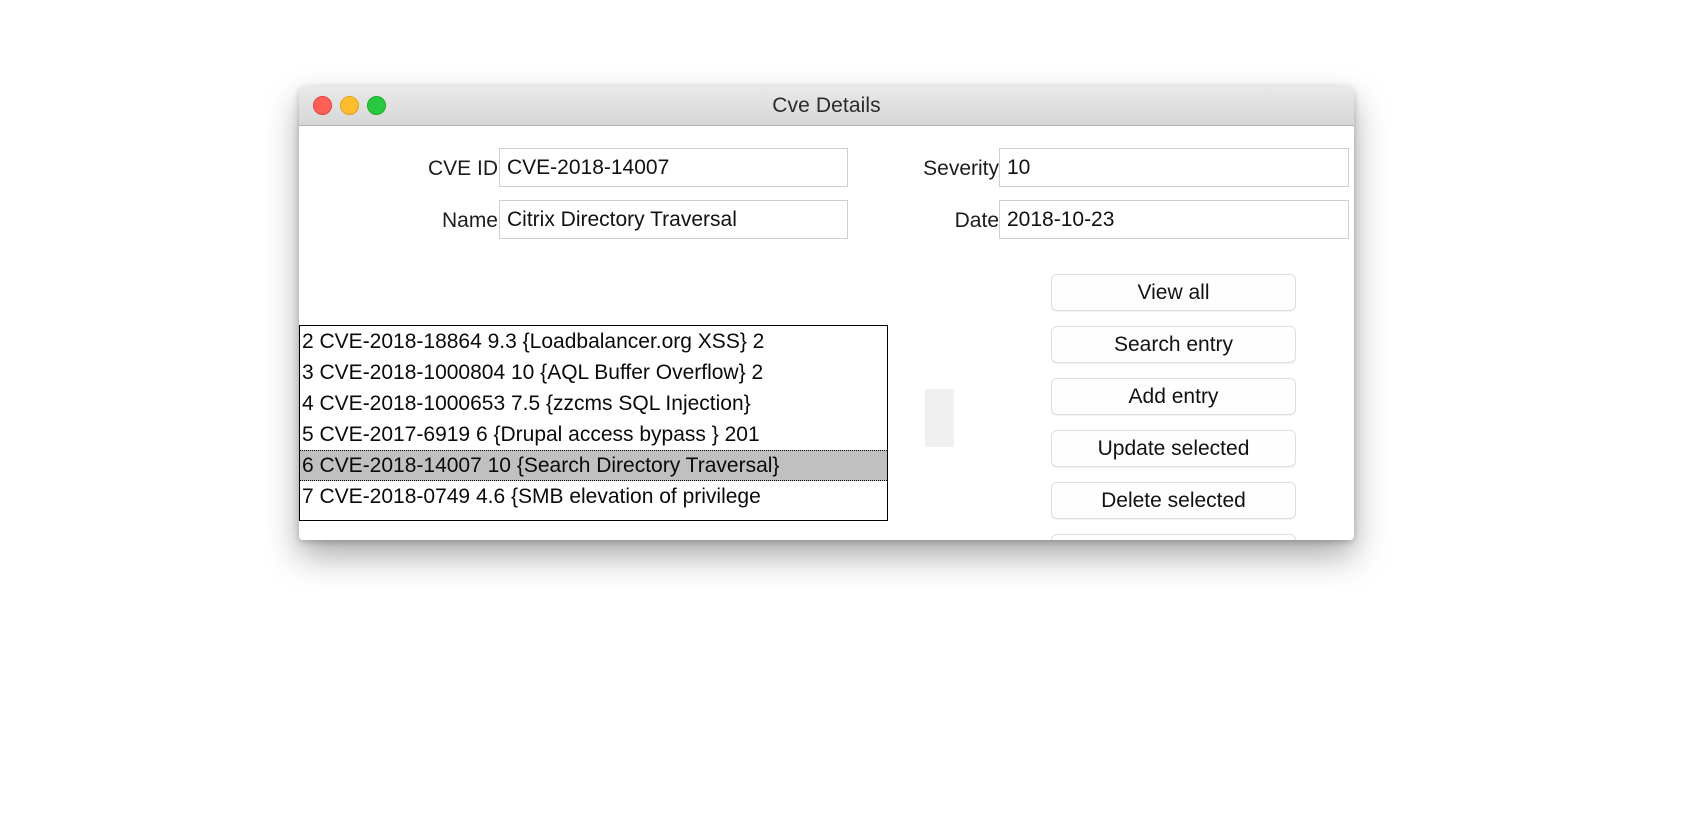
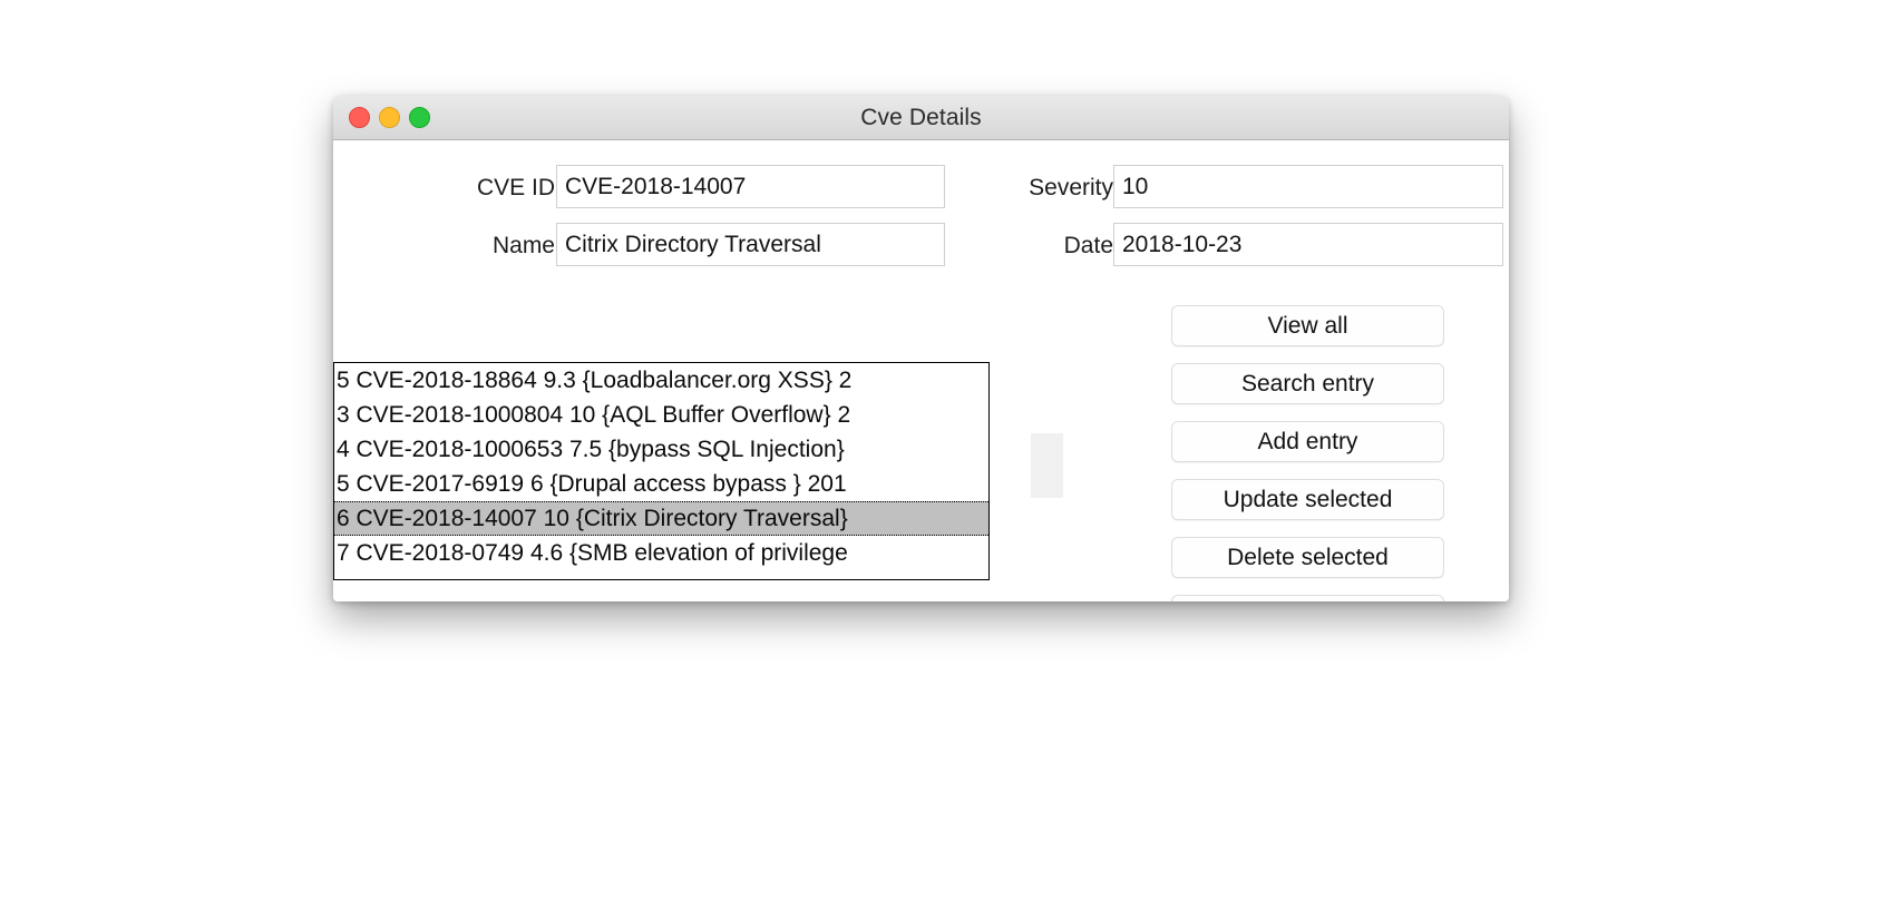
  Cve Details
  CVE ID
  CVE-2018-14007
  Severity
  10
  Name
  Citrix Directory Traversal
  Date
  2018-10-23
- 2 CVE-2018-18864 9.3 {Loadbalancer.org XSS} 2
+ 5 CVE-2018-18864 9.3 {Loadbalancer.org XSS} 2
  3 CVE-2018-1000804 10 {AQL Buffer Overflow} 2
- 4 CVE-2018-1000653 7.5 {zzcms SQL Injection}
+ 4 CVE-2018-1000653 7.5 {bypass SQL Injection}
  5 CVE-2017-6919 6 {Drupal access bypass } 201
- 6 CVE-2018-14007 10 {Search Directory Traversal}
+ 6 CVE-2018-14007 10 {Citrix Directory Traversal}
  7 CVE-2018-0749 4.6 {SMB elevation of privilege
  View all
  Search entry
  Add entry
  Update selected
  Delete selected
